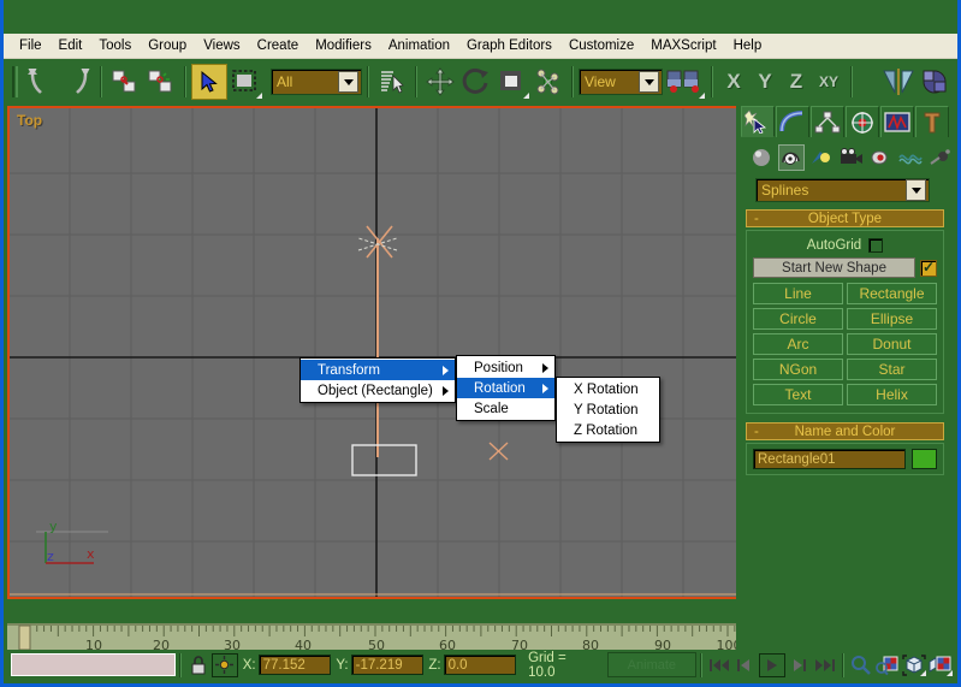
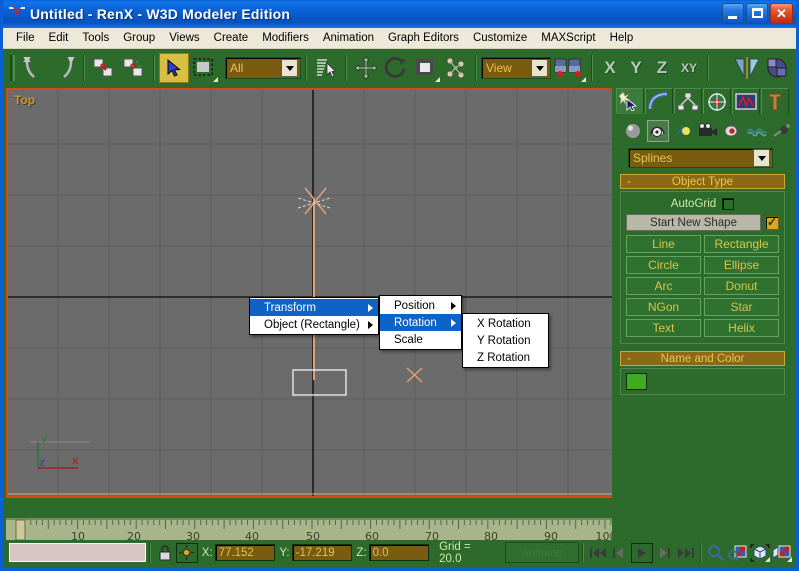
+ Untitled - RenX - W3D Modeler Edition
+ ✕
  File
  Edit
  Tools
  Group
  Views
  Create
  Modifiers
  Animation
  Graph Editors
  Customize
  MAXScript
  Help
  All
  View
  X
  Y
  Z
  XY
  Top
  y
  z
  x
  Transform
  Object (Rectangle)
  Position
  Rotation
  Scale
  X Rotation
  Y Rotation
  Z Rotation
  10
  20
  30
  40
  50
  60
  70
  80
  90
  X:
  77.152
  Y:
  -17.219
  Z:
  0.0
- Grid = 10.0
+ Grid = 20.0
  Splines
  -
  Object Type
  AutoGrid
  Start New Shape
  Line
  Rectangle
  Circle
  Ellipse
  Arc
  Donut
  NGon
  Star
  Text
  Helix
  -
  Name and Color
- Rectangle01
